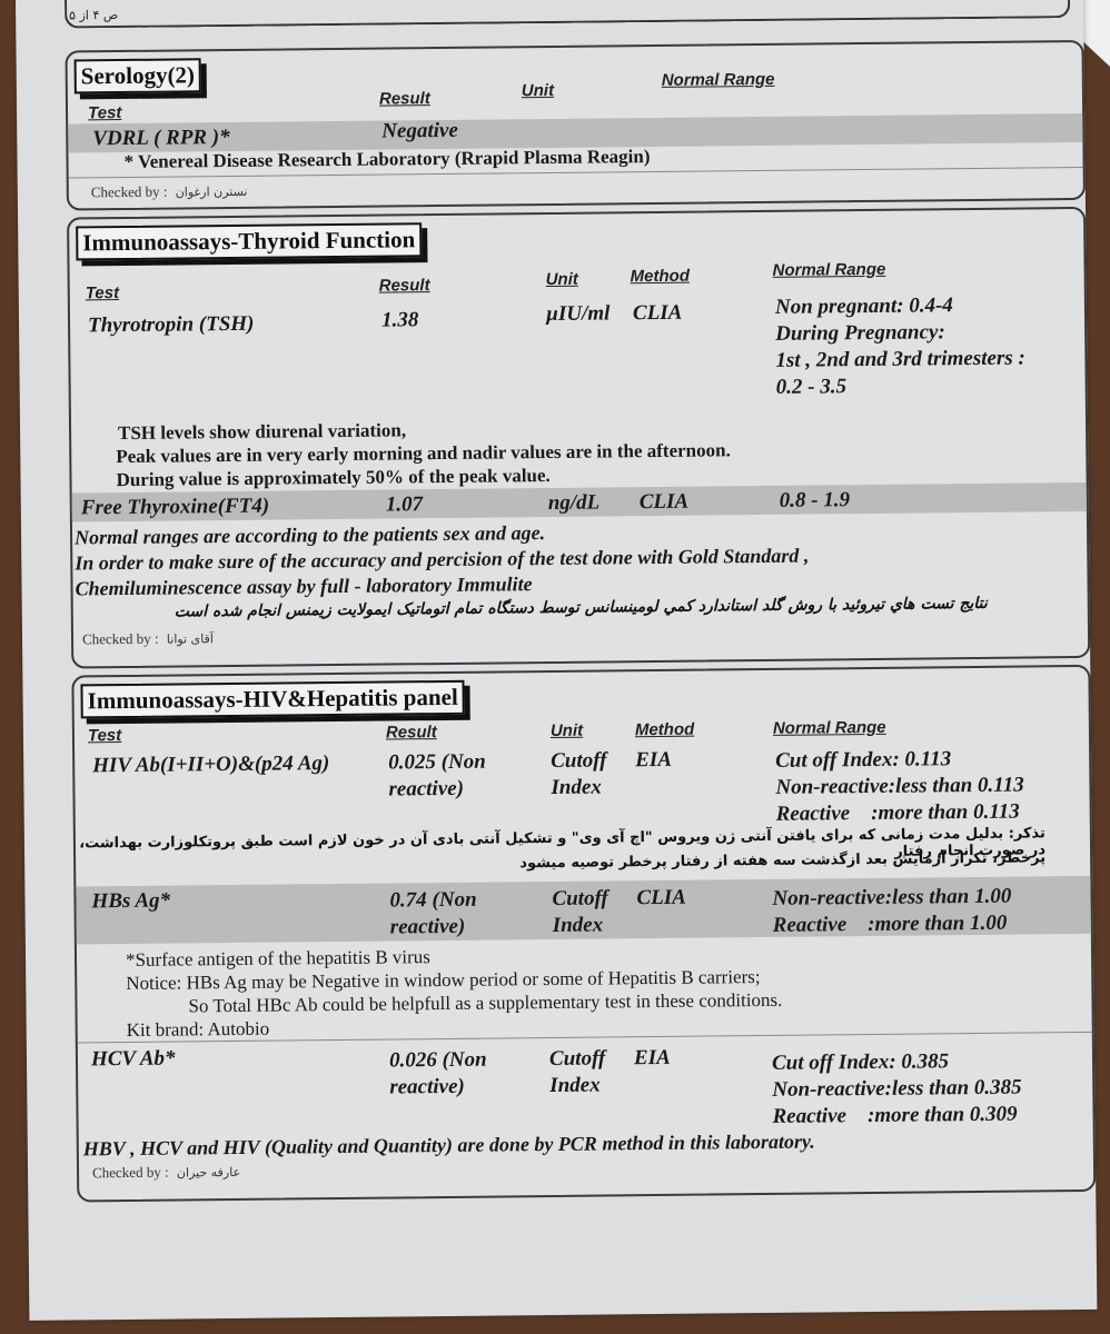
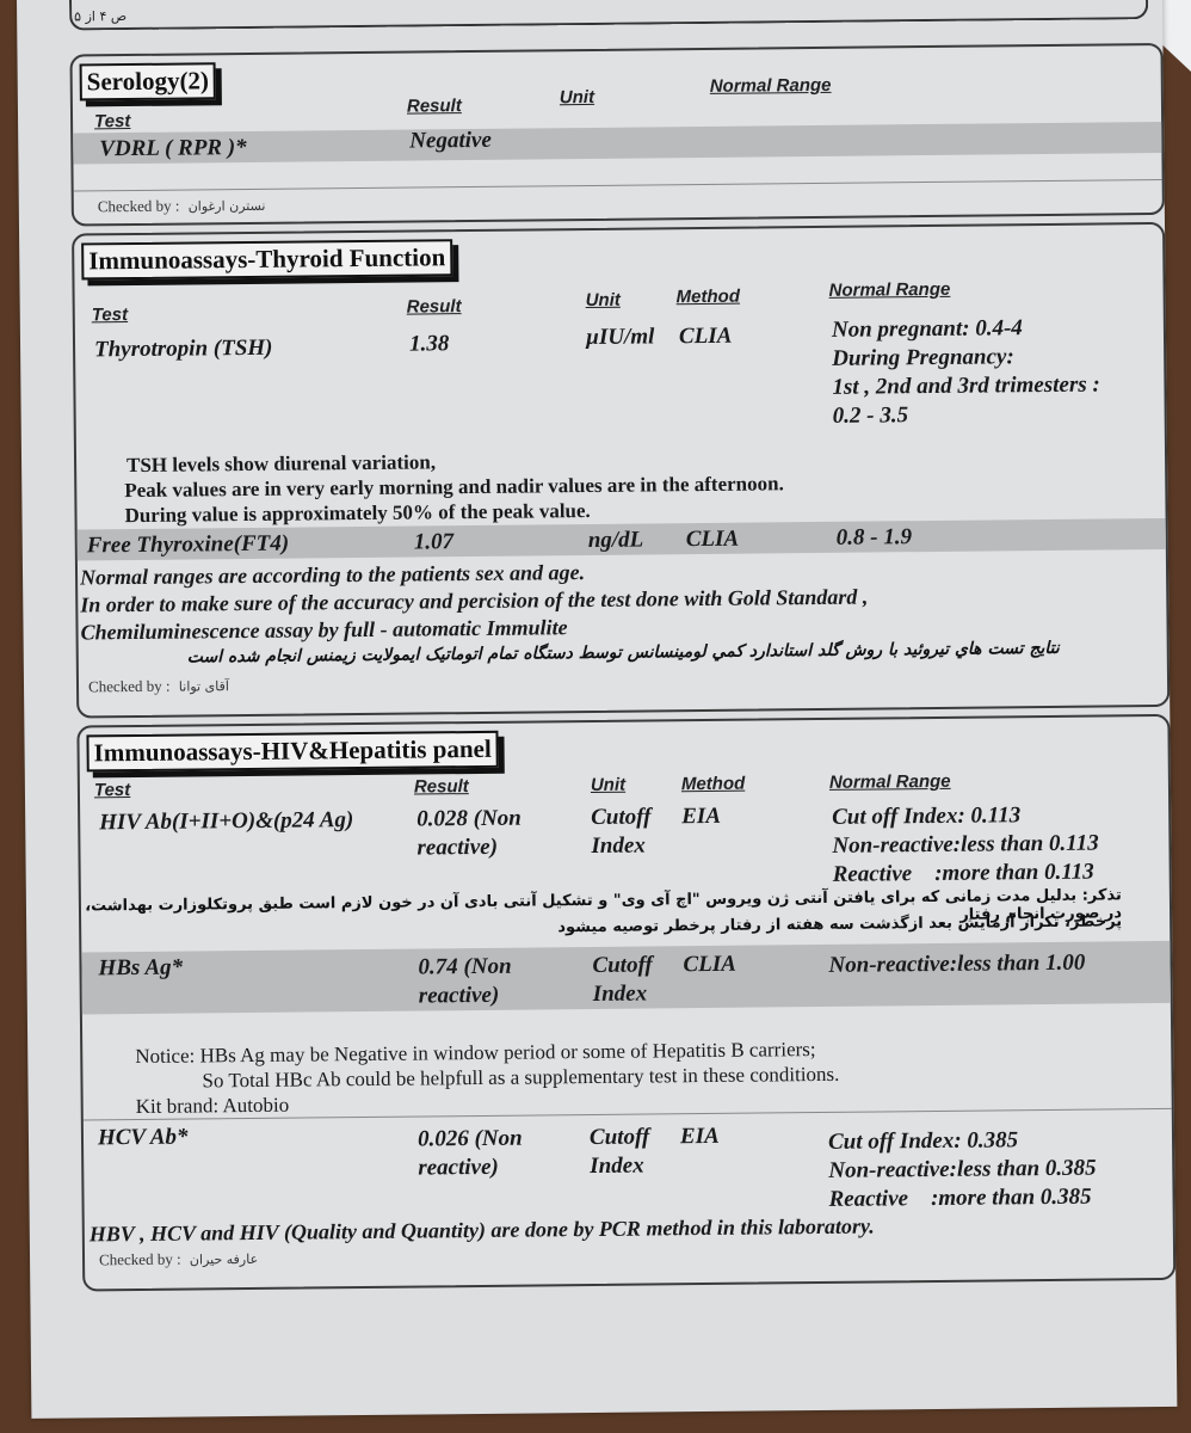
  ص ۴ از ۵
  Serology(2)
  Test
  Result
  Unit
  Normal Range
  VDRL ( RPR )*
  Negative
- * Venereal Disease Research Laboratory (Rrapid Plasma Reagin)
  Checked by : نسترن ارغوان
  Immunoassays-Thyroid Function
  Test
  Result
  Unit
  Method
  Normal Range
  Thyrotropin (TSH)
  1.38
  µIU/ml
  CLIA
  Non pregnant: 0.4-4
  During Pregnancy:
  1st , 2nd and 3rd trimesters :
  0.2 - 3.5
  TSH levels show diurenal variation,
  Peak values are in very early morning and nadir values are in the afternoon.
  During value is approximately 50% of the peak value.
  Free Thyroxine(FT4)
  1.07
  ng/dL
  CLIA
  0.8 - 1.9
  Normal ranges are according to the patients sex and age.
  In order to make sure of the accuracy and percision of the test done with Gold Standard ,
- Chemiluminescence assay by full - laboratory Immulite
+ Chemiluminescence assay by full - automatic Immulite
  نتايج تست هاي تيروئيد با روش گلد استاندارد كمي لومينسانس توسط دستگاه تمام اتوماتيک ايمولايت زيمنس انجام شده است
  Checked by : آقای توانا
  Immunoassays-HIV&Hepatitis panel
  Test
  Result
  Unit
  Method
  Normal Range
  HIV Ab(I+II+O)&(p24 Ag)
- 0.025 (Non
+ 0.028 (Non
  reactive)
  Cutoff
  Index
  EIA
  Cut off Index: 0.113
  Non-reactive:less than 0.113
  Reactive :more than 0.113
  تذکر: بدلیل مدت زمانی که برای یافتن آنتی ژن ویروس "اچ آی وی" و تشکیل آنتی بادی آن در خون لازم است طبق پروتکلوزارت بهداشت، در صورت انجام رفتار
  پرخطر، تکرار آزمایش بعد ازگذشت سه هفته از رفتار پرخطر توصیه میشود
  HBs Ag*
  0.74 (Non
  reactive)
  Cutoff
  Index
  CLIA
  Non-reactive:less than 1.00
- Reactive :more than 1.00
- *Surface antigen of the hepatitis B virus
  Notice: HBs Ag may be Negative in window period or some of Hepatitis B carriers;
  So Total HBc Ab could be helpfull as a supplementary test in these conditions.
  Kit brand: Autobio
  HCV Ab*
  0.026 (Non
  reactive)
  Cutoff
  Index
  EIA
  Cut off Index: 0.385
  Non-reactive:less than 0.385
- Reactive :more than 0.309
+ Reactive :more than 0.385
  HBV , HCV and HIV (Quality and Quantity) are done by PCR method in this laboratory.
  Checked by : عارفه حیران
